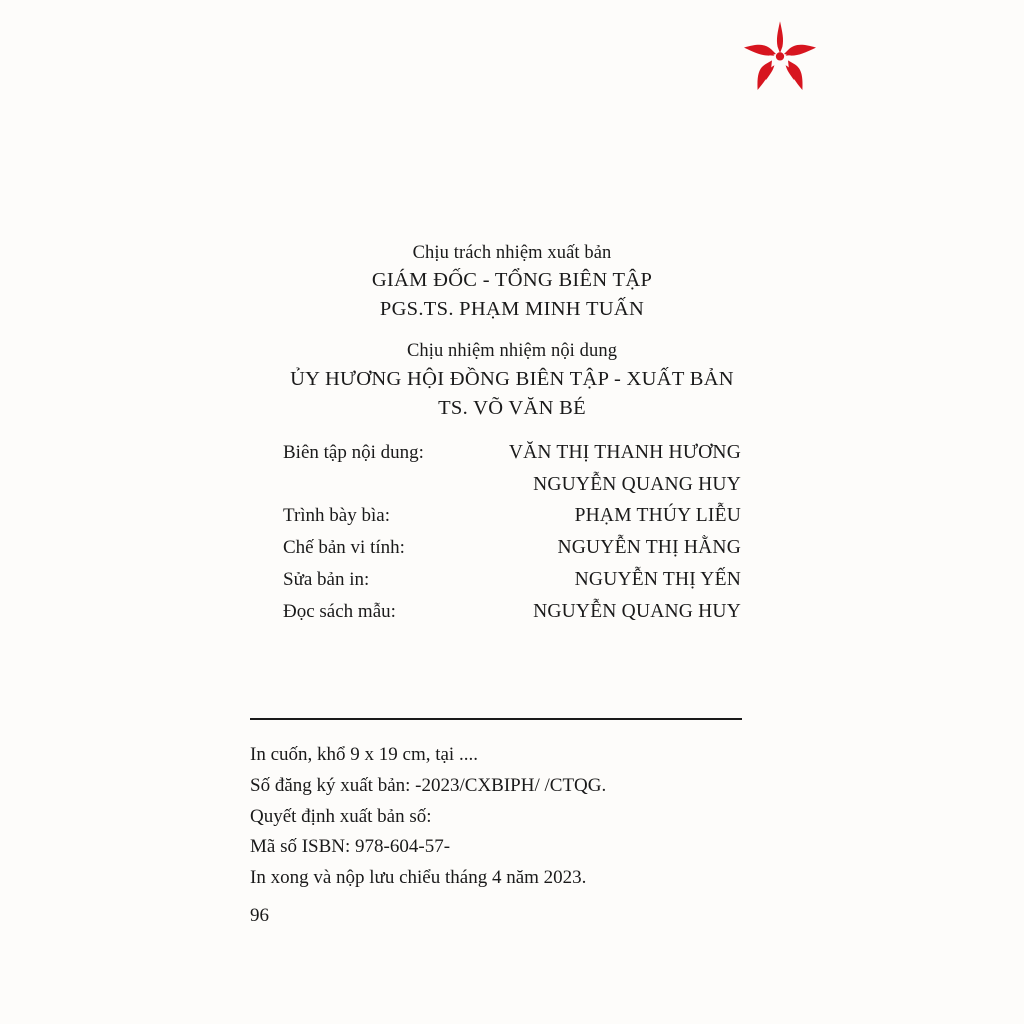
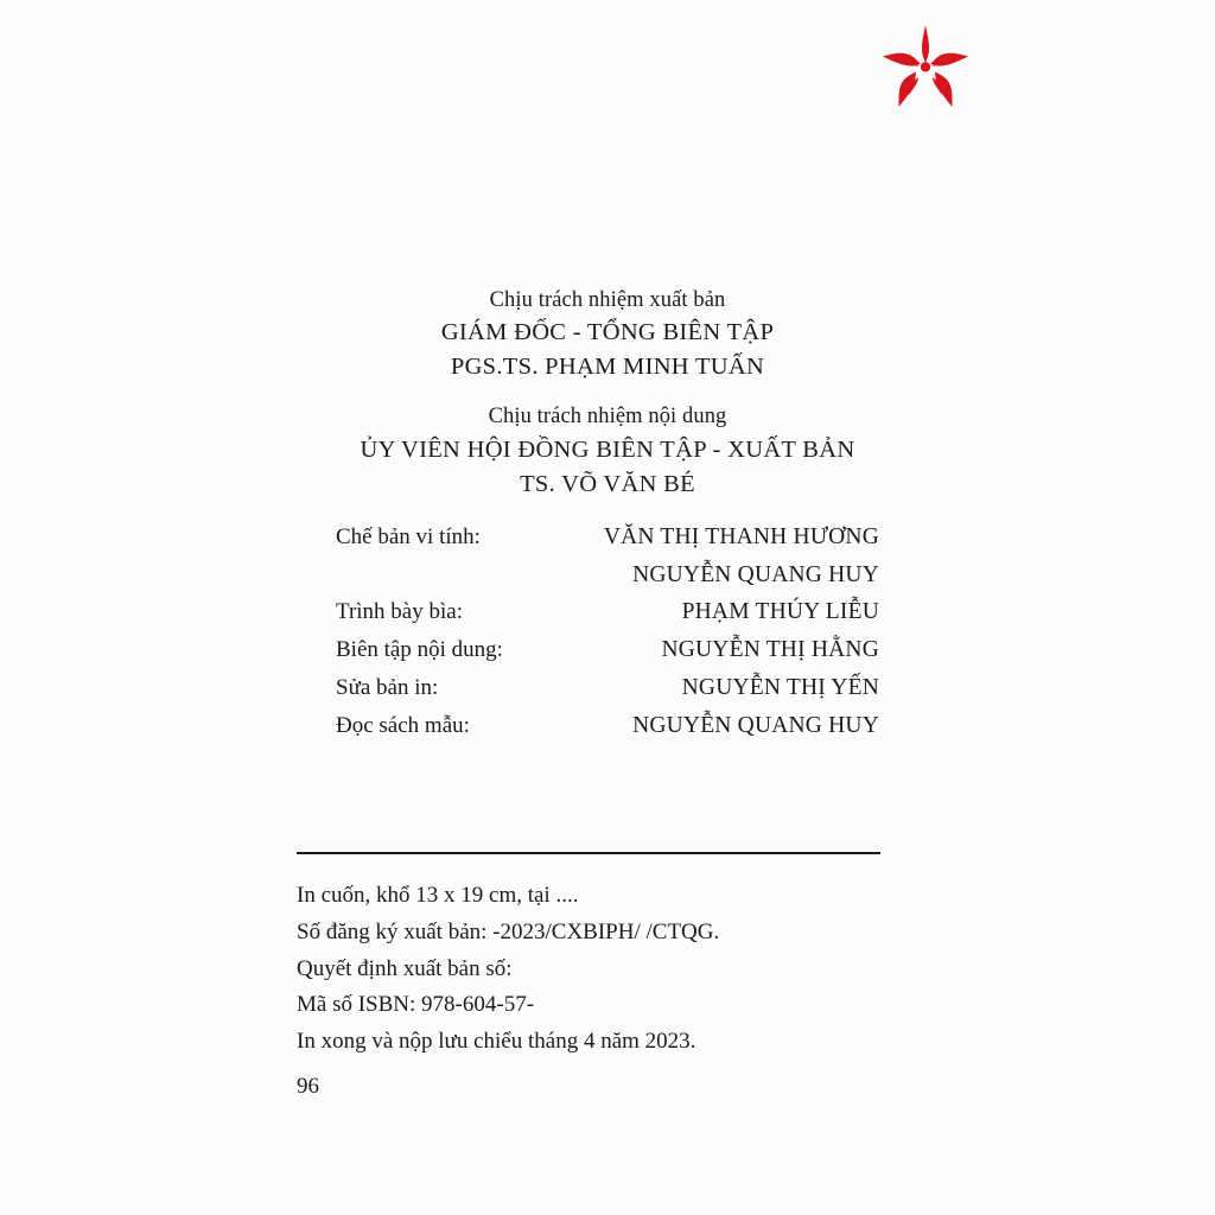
  Chịu trách nhiệm xuất bản
  GIÁM ĐỐC - TỔNG BIÊN TẬP
  PGS.TS. PHẠM MINH TUẤN
- Chịu nhiệm nhiệm nội dung
+ Chịu trách nhiệm nội dung
- ỦY HƯƠNG HỘI ĐỒNG BIÊN TẬP - XUẤT BẢN
+ ỦY VIÊN HỘI ĐỒNG BIÊN TẬP - XUẤT BẢN
  TS. VÕ VĂN BÉ
- Biên tập nội dung:
+ Chế bản vi tính:
  VĂN THỊ THANH HƯƠNG
  NGUYỄN QUANG HUY
  Trình bày bìa:
  PHẠM THÚY LIỄU
- Chế bản vi tính:
+ Biên tập nội dung:
  NGUYỄN THỊ HẰNG
  Sửa bản in:
  NGUYỄN THỊ YẾN
  Đọc sách mẫu:
  NGUYỄN QUANG HUY
- In cuốn, khổ 9 x 19 cm, tại ....
+ In cuốn, khổ 13 x 19 cm, tại ....
  Số đăng ký xuất bản: -2023/CXBIPH/ /CTQG.
  Quyết định xuất bản số:
  Mã số ISBN: 978-604-57-
  In xong và nộp lưu chiểu tháng 4 năm 2023.
  96
